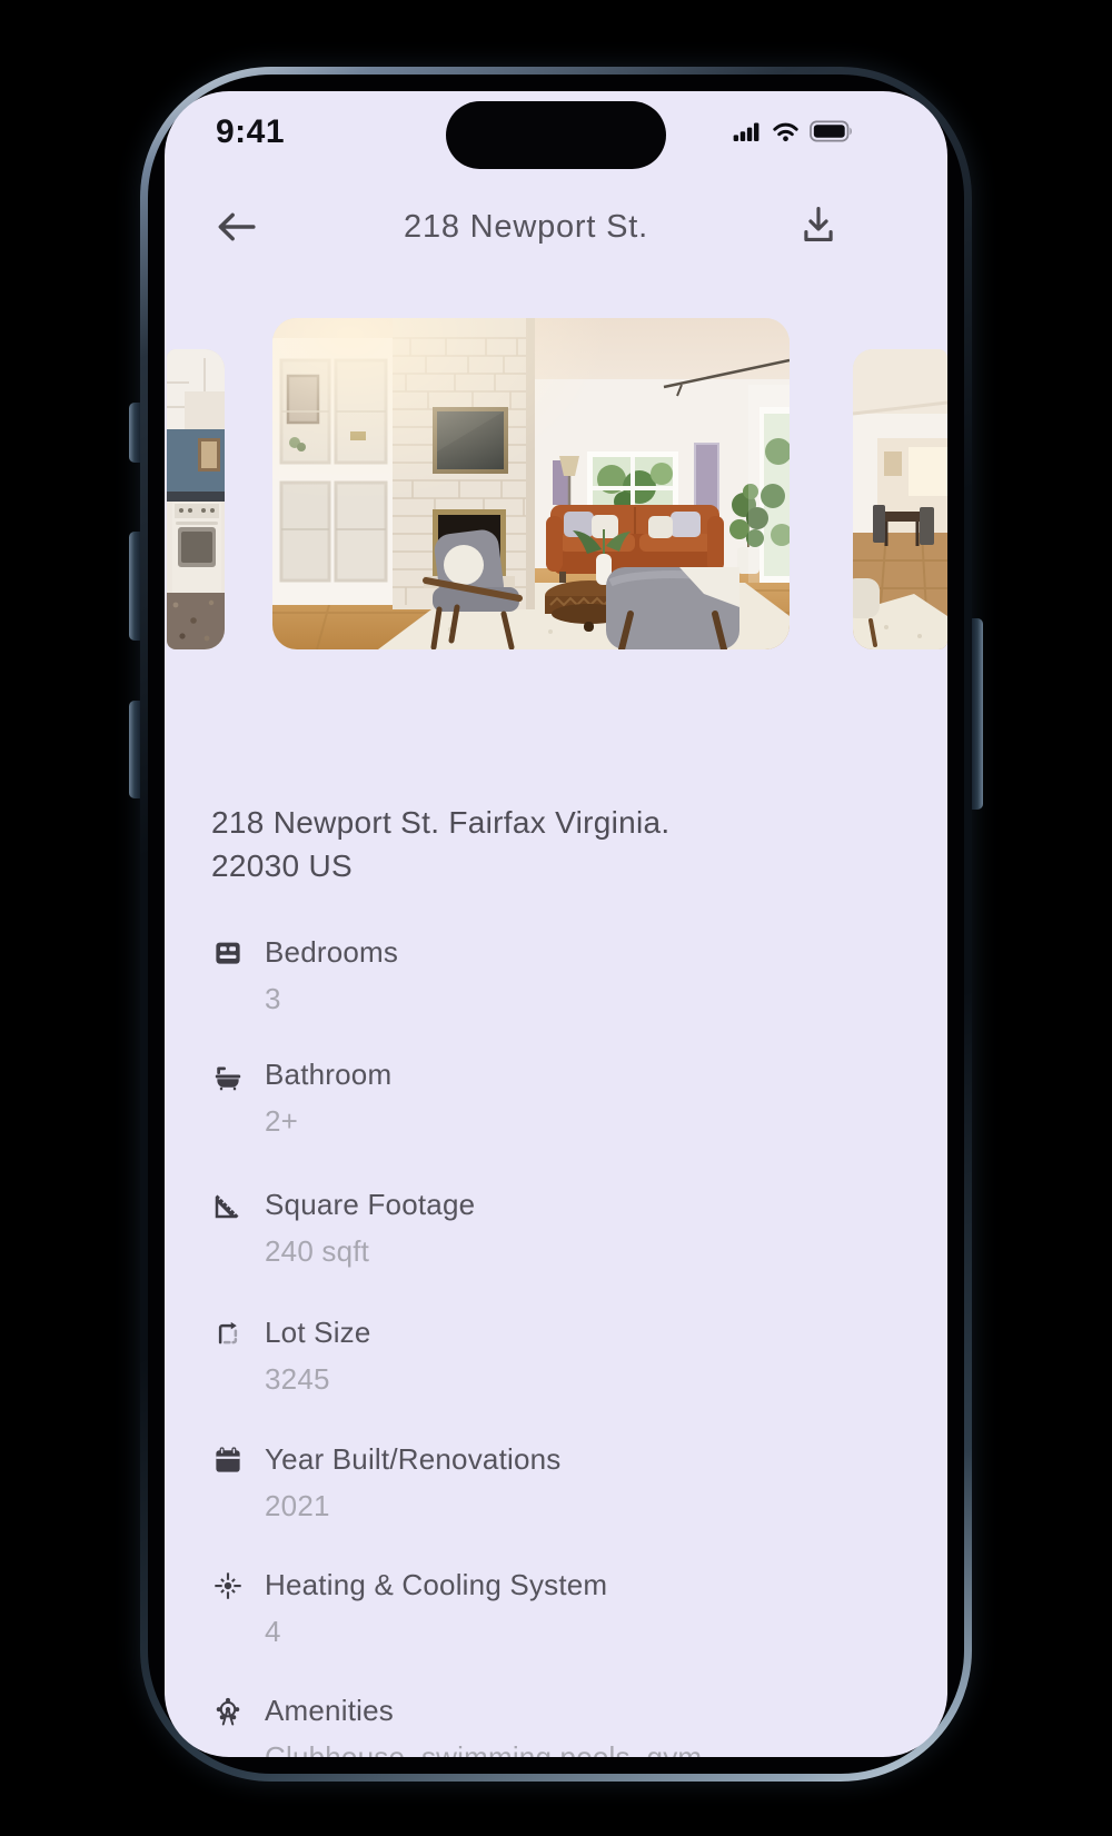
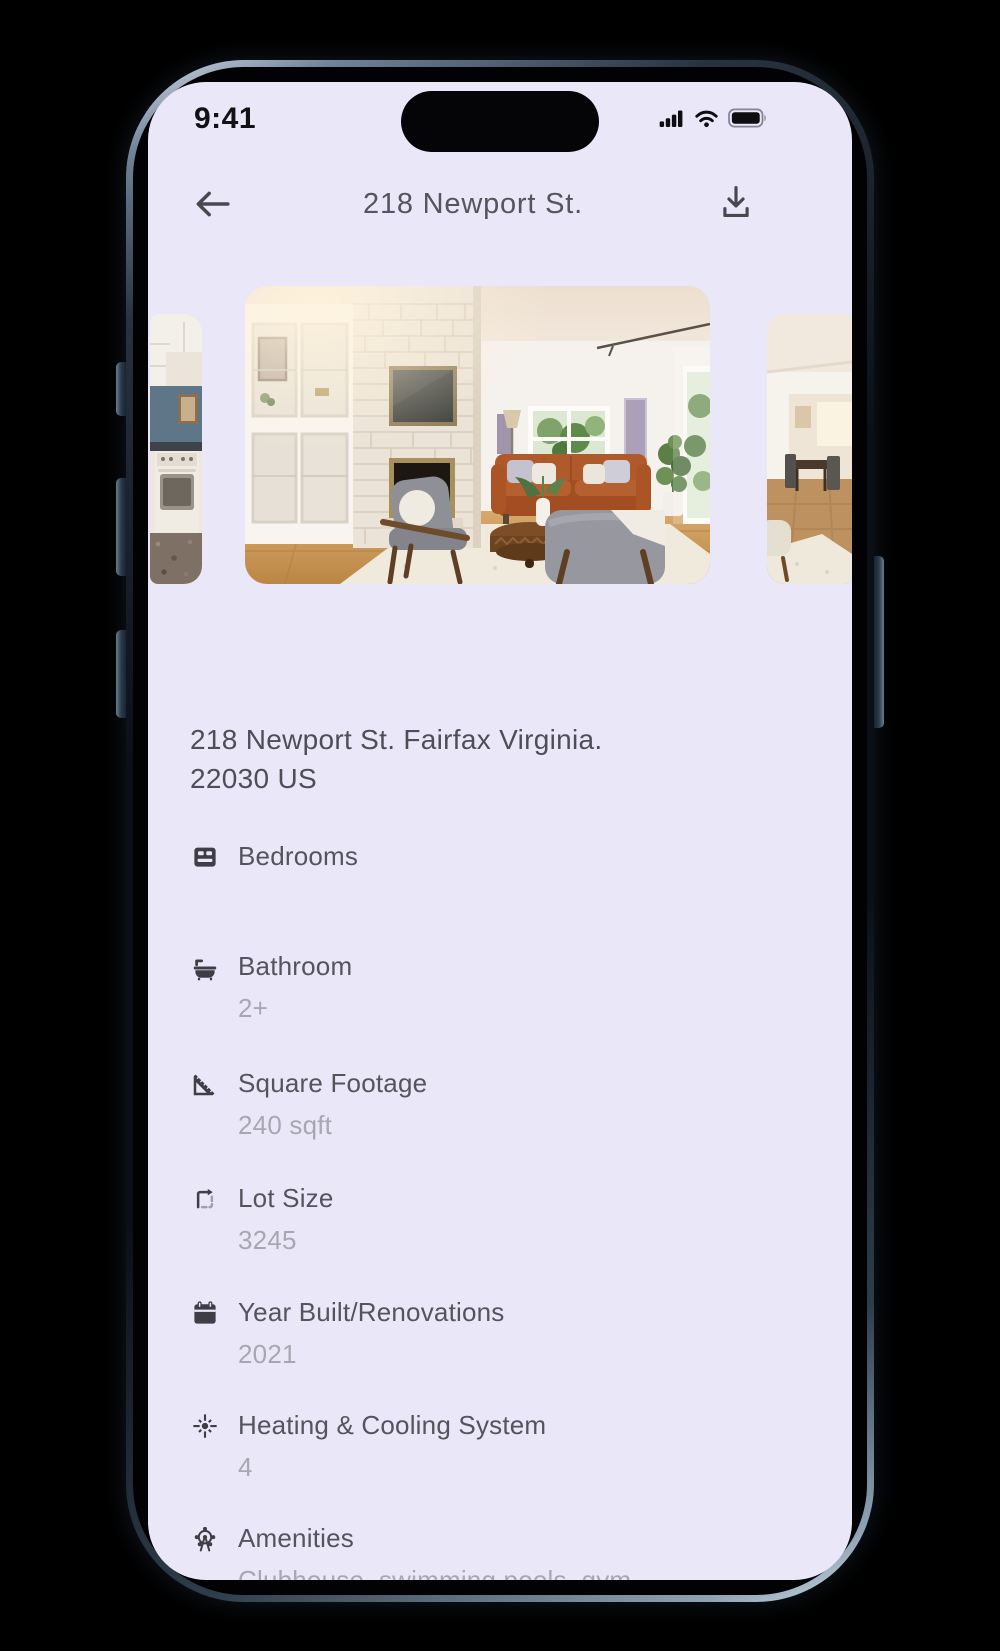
  9:41
  218 Newport St.
  218 Newport St. Fairfax Virginia.
  22030 US
  Bedrooms
- 3
  Bathroom
  2+
  Square Footage
  240 sqft
  Lot Size
  3245
  Year Built/Renovations
  2021
  Heating & Cooling System
  4
  Amenities
